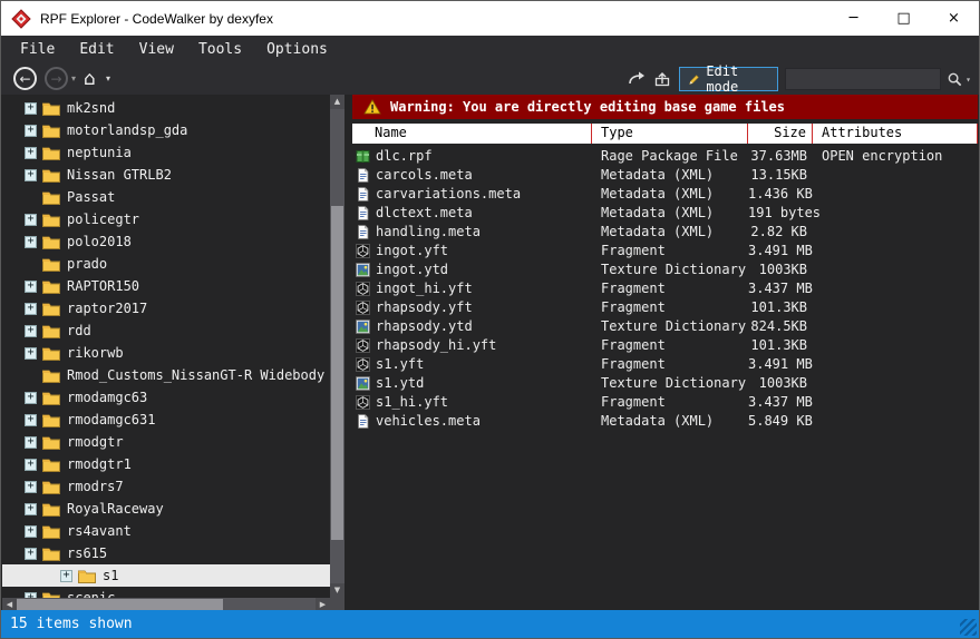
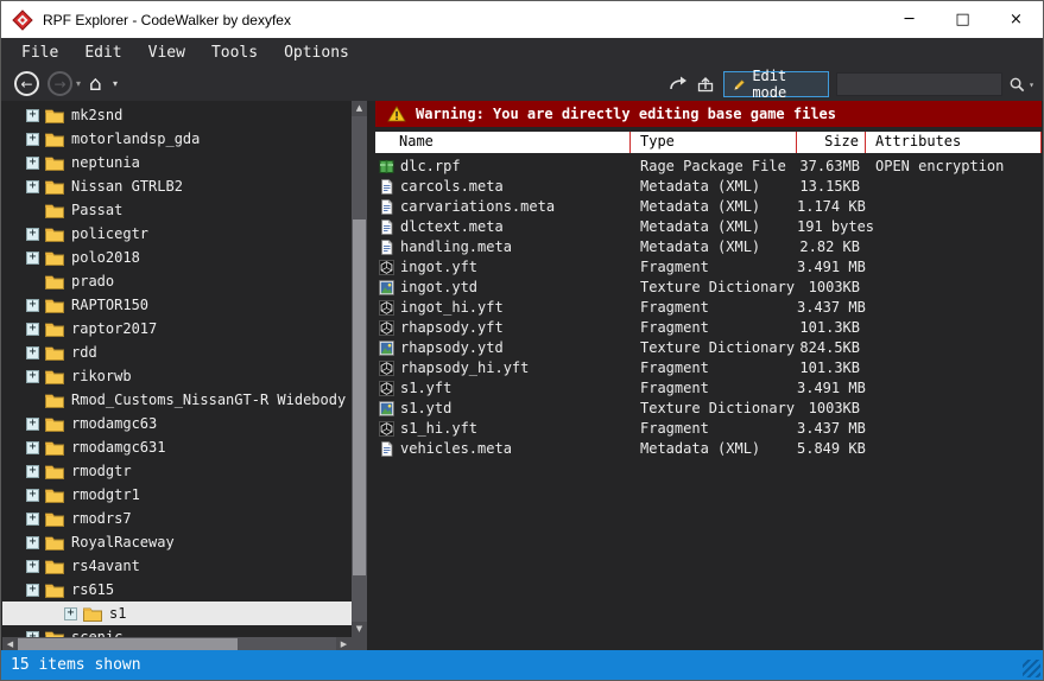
  RPF Explorer - CodeWalker by dexyfex
  ─
  □
  ×
  File
  Edit
  View
  Tools
  Options
  ←
  →
  ▾
  ⌂
  ▾
  Edit mode
  ▾
  +
  mk2snd
  +
  motorlandsp_gda
  +
  neptunia
  +
  Nissan GTRLB2
  Passat
  +
  policegtr
  +
  polo2018
  prado
  +
  RAPTOR150
  +
  raptor2017
  +
  rdd
  +
  rikorwb
  Rmod_Customs_NissanGT-R Widebody
  +
  rmodamgc63
  +
  rmodamgc631
  +
  rmodgtr
  +
  rmodgtr1
  +
  rmodrs7
  +
  RoyalRaceway
  +
  rs4avant
  +
  rs615
  +
  s1
  +
  ▲
  ▼
  ◀
  ▶
  Warning: You are directly editing base game files
  Name
  Type
  Size
  Attributes
  dlc.rpf
  Rage Package File
  37.63MB
  OPEN encryption
  carcols.meta
  Metadata (XML)
  13.15KB
  carvariations.meta
  Metadata (XML)
- 1.436 KB
+ 1.174 KB
  dlctext.meta
  Metadata (XML)
  191 byte
  handling.meta
  Metadata (XML)
  2.82 KB
  ingot.yft
  Fragment
  3.491 MB
  ingot.ytd
  Texture Dictionary
  1003KB
  ingot_hi.yft
  Fragment
  3.437 MB
  rhapsody.yft
  Fragment
  101.3KB
  rhapsody.ytd
  Texture Dictionary
  824.5KB
  rhapsody_hi.yft
  Fragment
  101.3KB
  s1.yft
  Fragment
  3.491 MB
  s1.ytd
  Texture Dictionary
  1003KB
  s1_hi.yft
  Fragment
  3.437 MB
  vehicles.meta
  Metadata (XML)
  5.849 KB
  15 items shown
